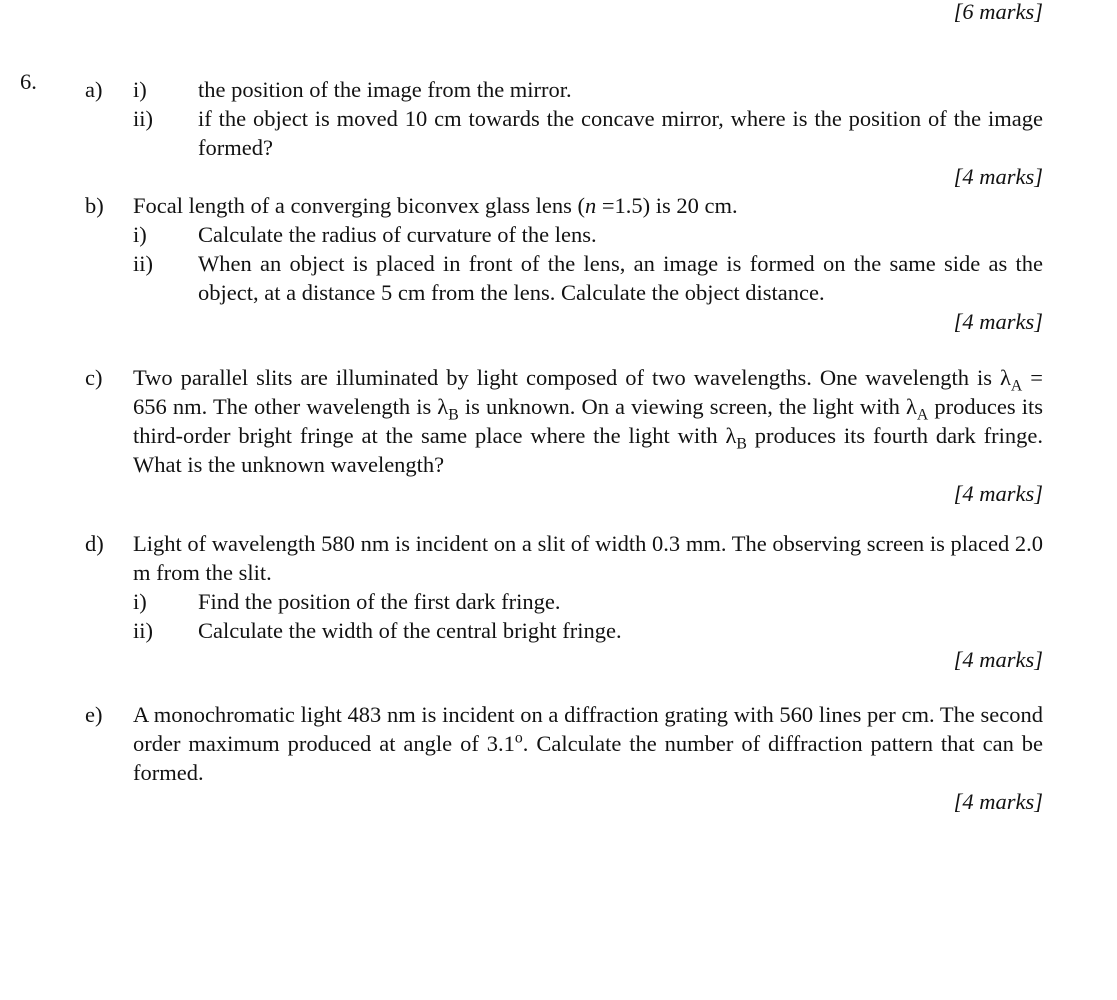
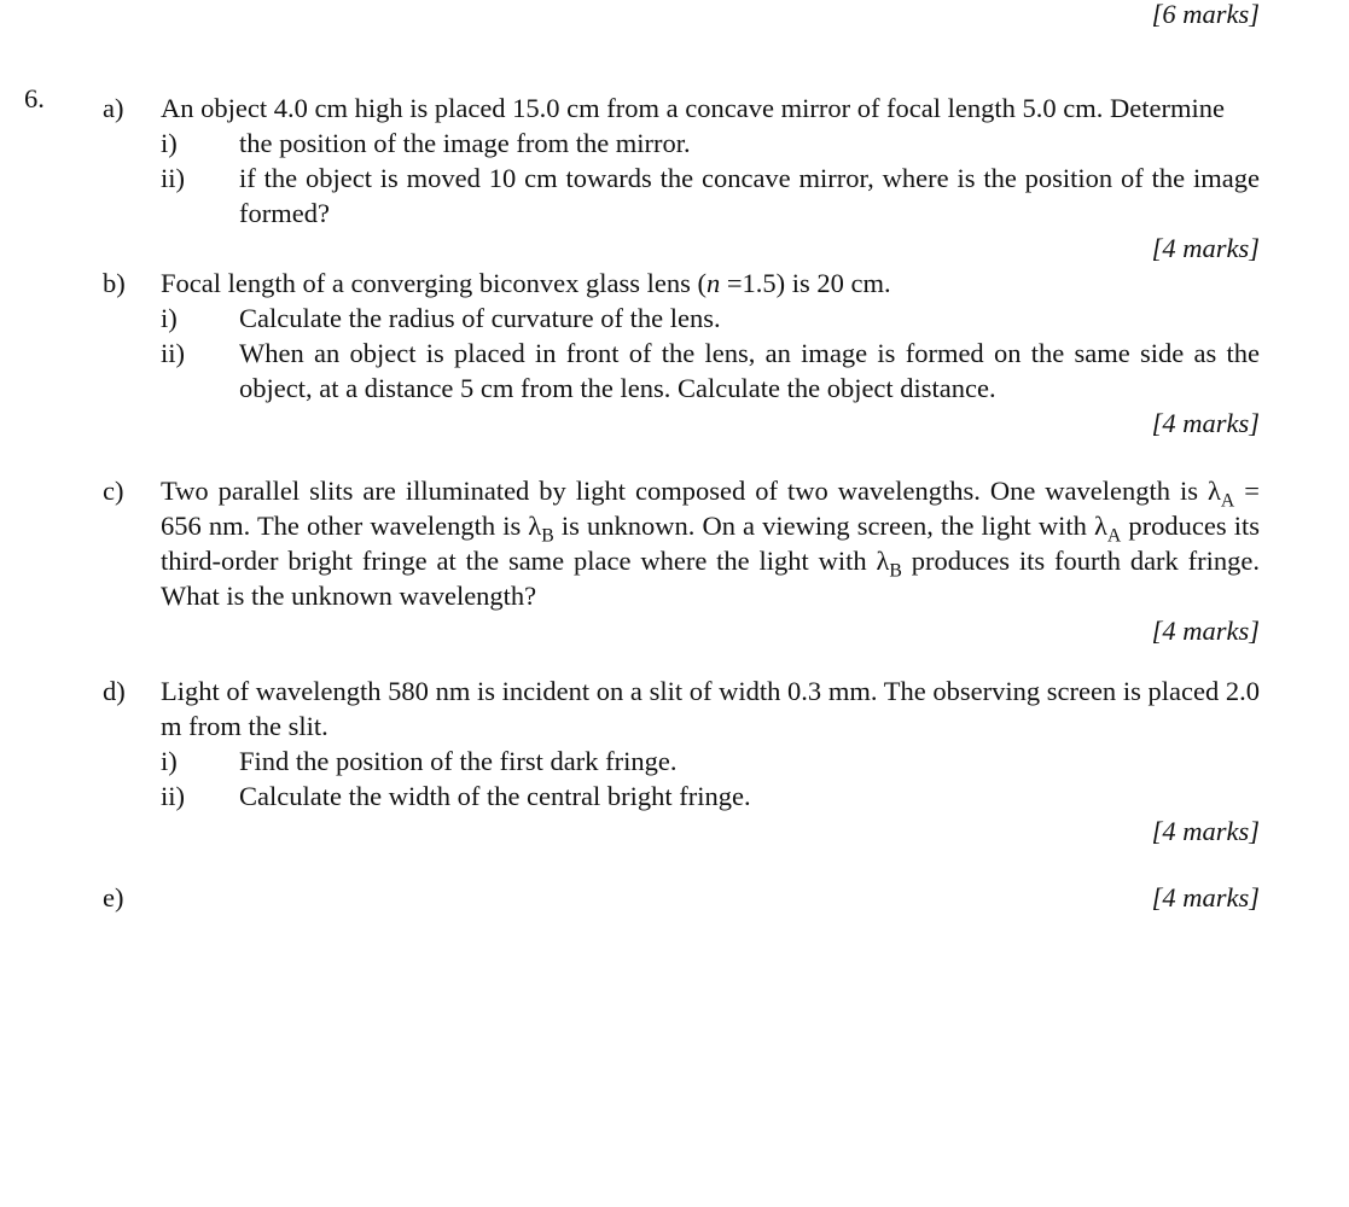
  [6 marks]
  6.
  a)
+ An object 4.0 cm high is placed 15.0 cm from a concave mirror of focal length 5.0 cm. Determine
  i)
  the position of the image from the mirror.
  ii)
  if the object is moved 10 cm towards the concave mirror, where is the position of the image formed?
  [4 marks]
  b)
  Focal length of a converging biconvex glass lens (n =1.5) is 20 cm.
  i)
  Calculate the radius of curvature of the lens.
  ii)
  When an object is placed in front of the lens, an image is formed on the same side as the object, at a distance 5 cm from the lens. Calculate the object distance.
  [4 marks]
  c)
  Two parallel slits are illuminated by light composed of two wavelengths. One wavelength is λA = 656 nm. The other wavelength is λB is unknown. On a viewing screen, the light with λA produces its third-order bright fringe at the same place where the light with λB produces its fourth dark fringe. What is the unknown wavelength?
  [4 marks]
  d)
  Light of wavelength 580 nm is incident on a slit of width 0.3 mm. The observing screen is placed 2.0 m from the slit.
  i)
  Find the position of the first dark fringe.
  ii)
  Calculate the width of the central bright fringe.
  [4 marks]
  e)
- A monochromatic light 483 nm is incident on a diffraction grating with 560 lines per cm. The second order maximum produced at angle of 3.1o. Calculate the number of diffraction pattern that can be formed.
  [4 marks]
